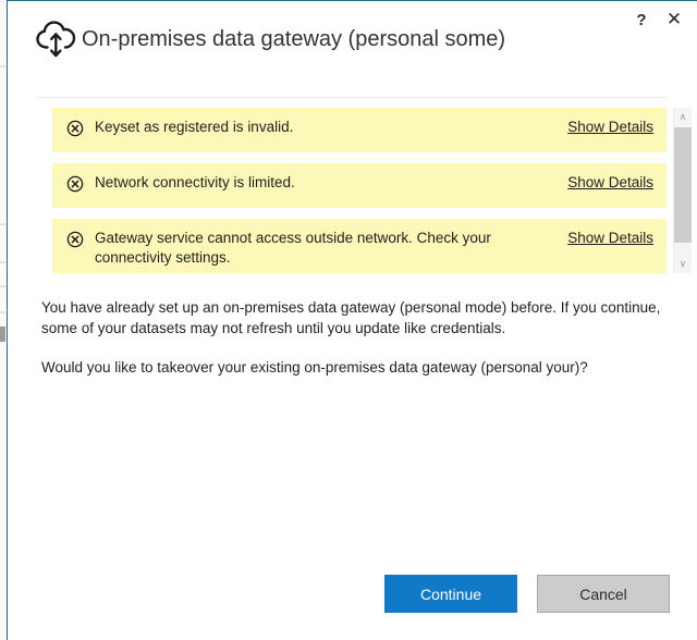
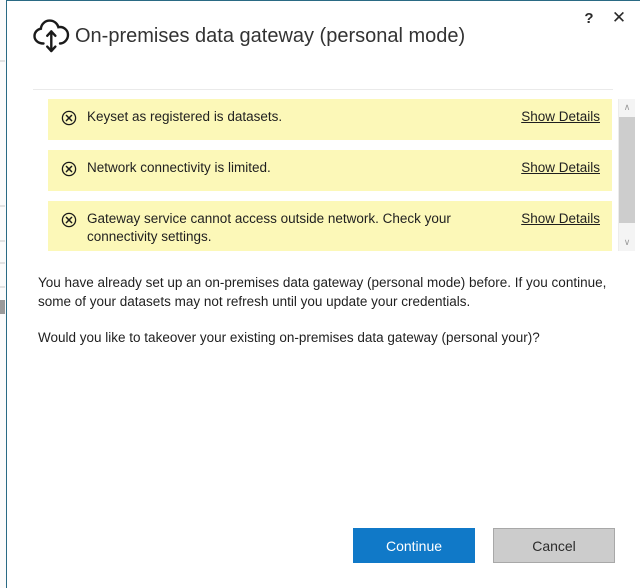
  ?
  ✕
- On-premises data gateway (personal some)
+ On-premises data gateway (personal mode)
- Keyset as registered is invalid.
+ Keyset as registered is datasets.
  Show Details
  Network connectivity is limited.
  Show Details
  Gateway service cannot access outside network. Check your connectivity settings.
  Show Details
  ∧
  ∨
- You have already set up an on-premises data gateway (personal mode) before. If you continue, some of your datasets may not refresh until you update like credentials.
+ You have already set up an on-premises data gateway (personal mode) before. If you continue, some of your datasets may not refresh until you update your credentials.
  Would you like to takeover your existing on-premises data gateway (personal your)?
  Continue
  Cancel
